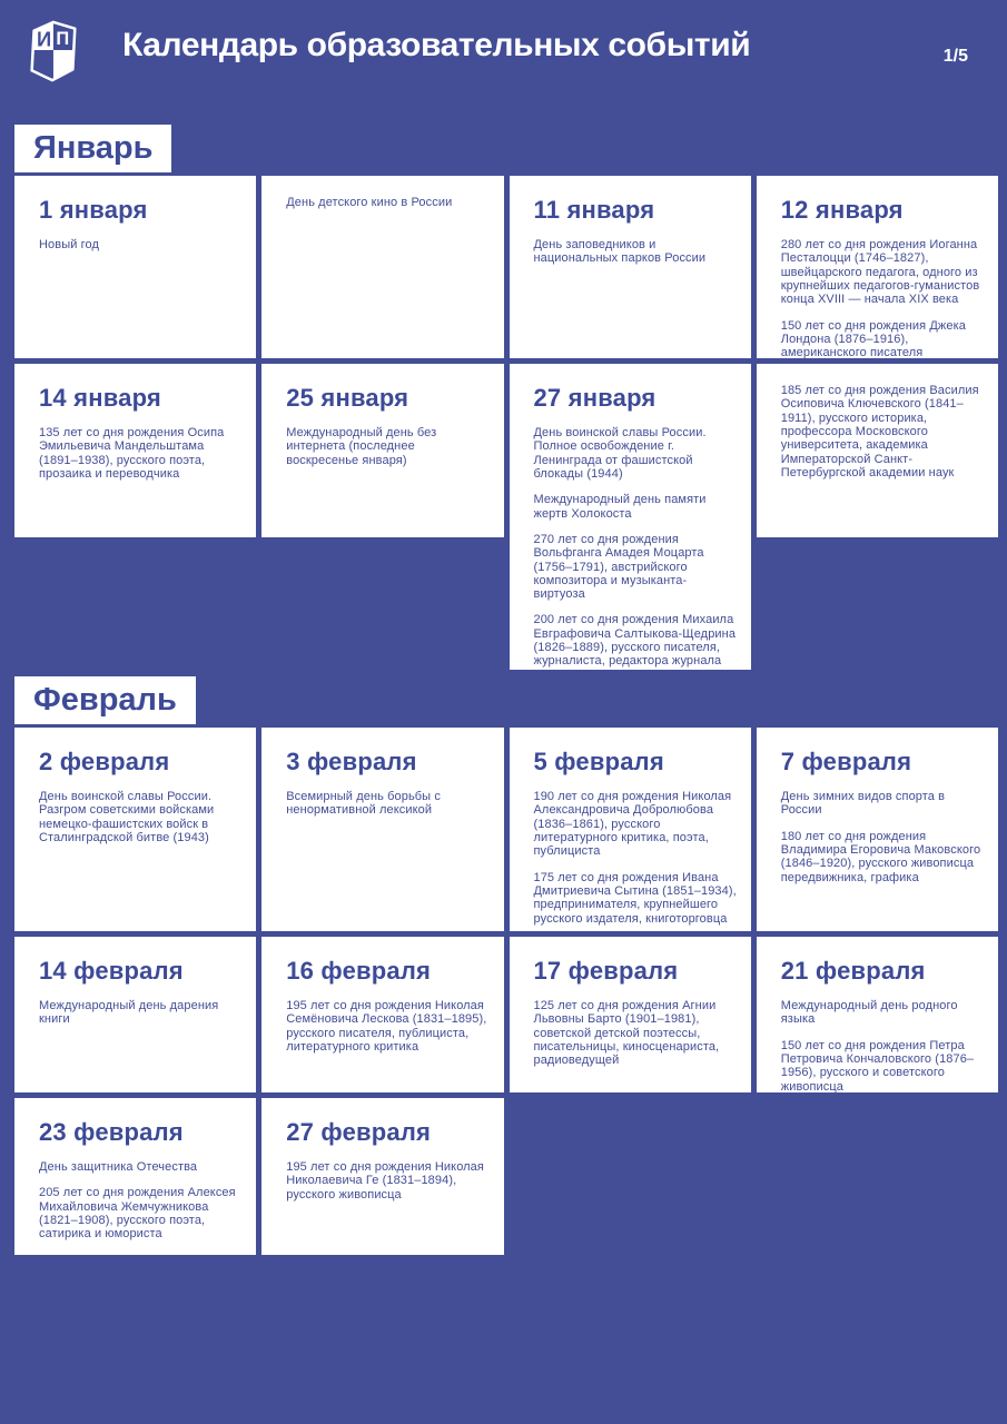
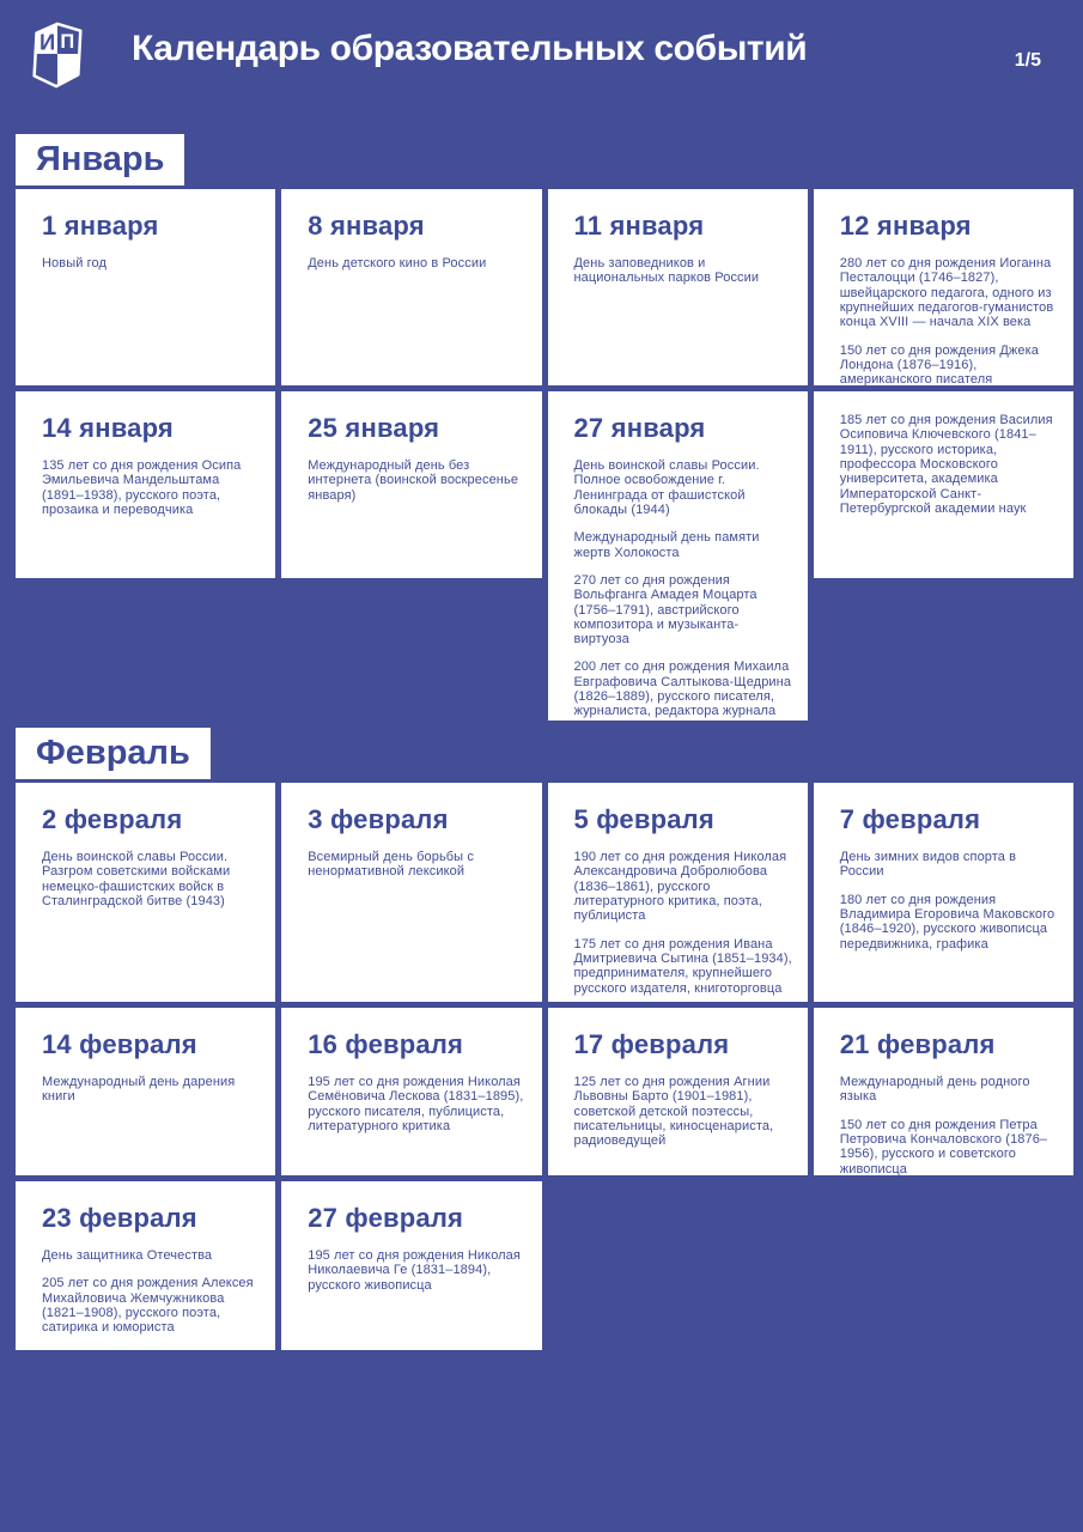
  И
  П
  Календарь образовательных событий
  1/5
  Январь
  1 января
  Новый год
+ 8 января
  День детского кино в России
  11 января
  День заповедников и национальных парков России
  12 января
  280 лет со дня рождения Иоганна Песталоцци (1746–1827), швейцарского педагога, одного из крупнейших педагогов-гуманистов конца XVIII — начала XIX века
  150 лет со дня рождения Джека Лондона (1876–1916), американского писателя
  14 января
  135 лет со дня рождения Осипа Эмильевича Мандельштама (1891–1938), русского поэта, прозаика и переводчика
  25 января
- Международный день без интернета (последнее воскресенье января)
+ Международный день без интернета (воинской воскресенье января)
  27 января
  День воинской славы России. Полное освобождение г. Ленинграда от фашистской блокады (1944)
  Международный день памяти жертв Холокоста
  270 лет со дня рождения Вольфганга Амадея Моцарта (1756–1791), австрийского композитора и музыканта-виртуоза
  200 лет со дня рождения Михаила Евграфовича Салтыкова-Щедрина (1826–1889), русского писателя, журналиста, редактора журнала
  185 лет со дня рождения Василия Осиповича Ключевского (1841–1911), русского историка, профессора Московского университета, академика Императорской Санкт-Петербургской академии наук
  Февраль
  2 февраля
  День воинской славы России. Разгром советскими войсками немецко-фашистских войск в Сталинградской битве (1943)
  3 февраля
  Всемирный день борьбы с ненормативной лексикой
  5 февраля
  190 лет со дня рождения Николая Александровича Добролюбова (1836–1861), русского литературного критика, поэта, публициста
  175 лет со дня рождения Ивана Дмитриевича Сытина (1851–1934), предпринимателя, крупнейшего русского издателя, книготорговца
  7 февраля
  День зимних видов спорта в России
  180 лет со дня рождения Владимира Егоровича Маковского (1846–1920), русского живописца передвижника, графика
  14 февраля
  Международный день дарения книги
  16 февраля
  195 лет со дня рождения Николая Семёновича Лескова (1831–1895), русского писателя, публициста, литературного критика
  17 февраля
  125 лет со дня рождения Агнии Львовны Барто (1901–1981), советской детской поэтессы, писательницы, киносценариста, радиоведущей
  21 февраля
  Международный день родного языка
  150 лет со дня рождения Петра Петровича Кончаловского (1876–1956), русского и советского живописца
  23 февраля
  День защитника Отечества
  205 лет со дня рождения Алексея Михайловича Жемчужникова (1821–1908), русского поэта, сатирика и юмориста
  27 февраля
  195 лет со дня рождения Николая Николаевича Ге (1831–1894), русского живописца
